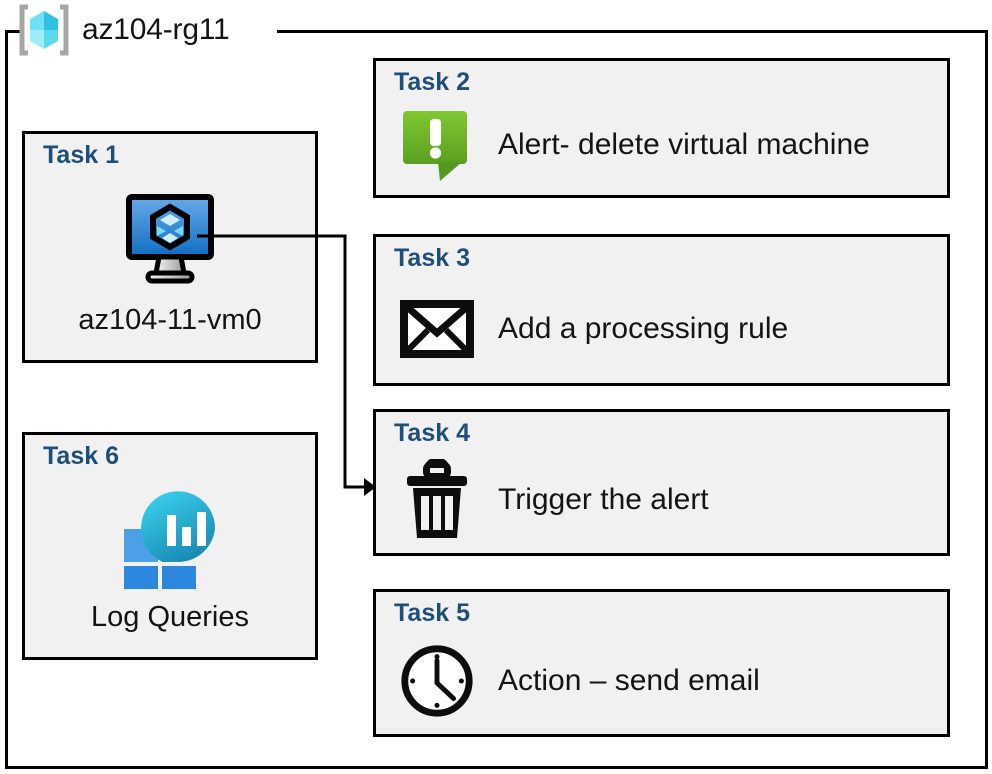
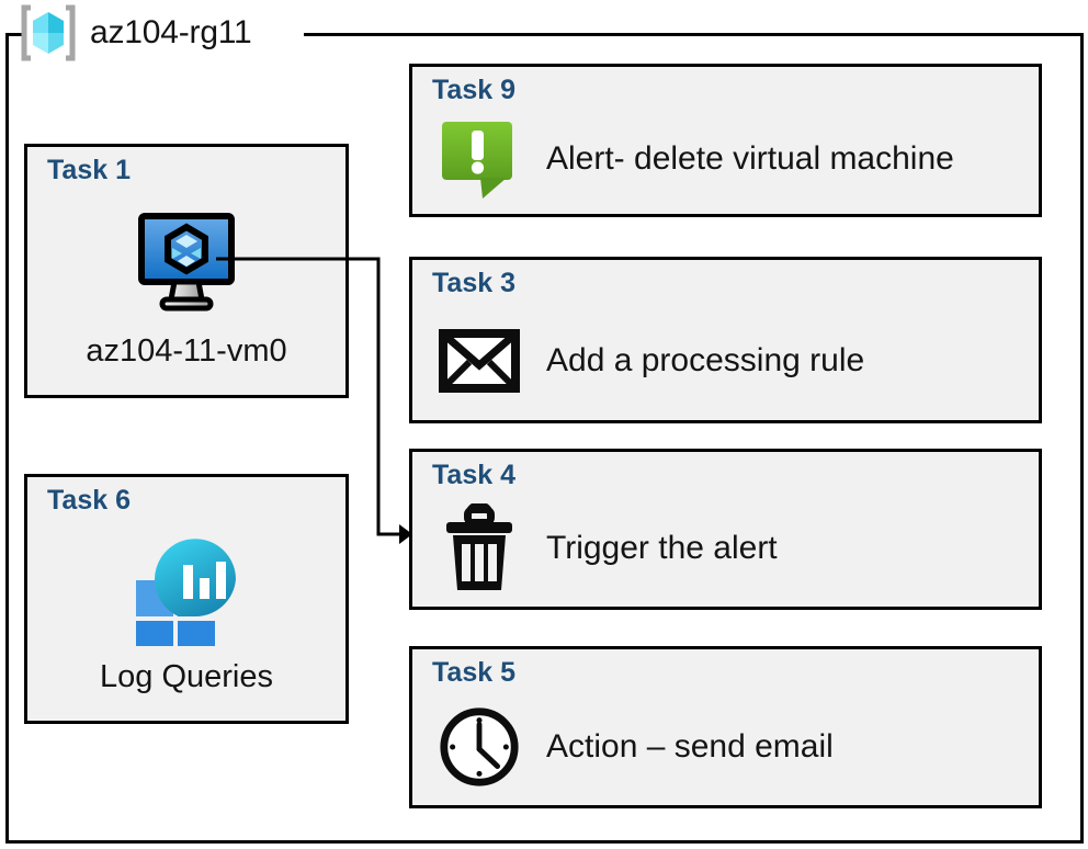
  az104-rg11
  Task 1
  az104-11-vm0
  Task 6
  Log Queries
- Task 2
+ Task 9
  Alert- delete virtual machine
  Task 3
  Add a processing rule
  Task 4
  Trigger the alert
  Task 5
  Action – send email
